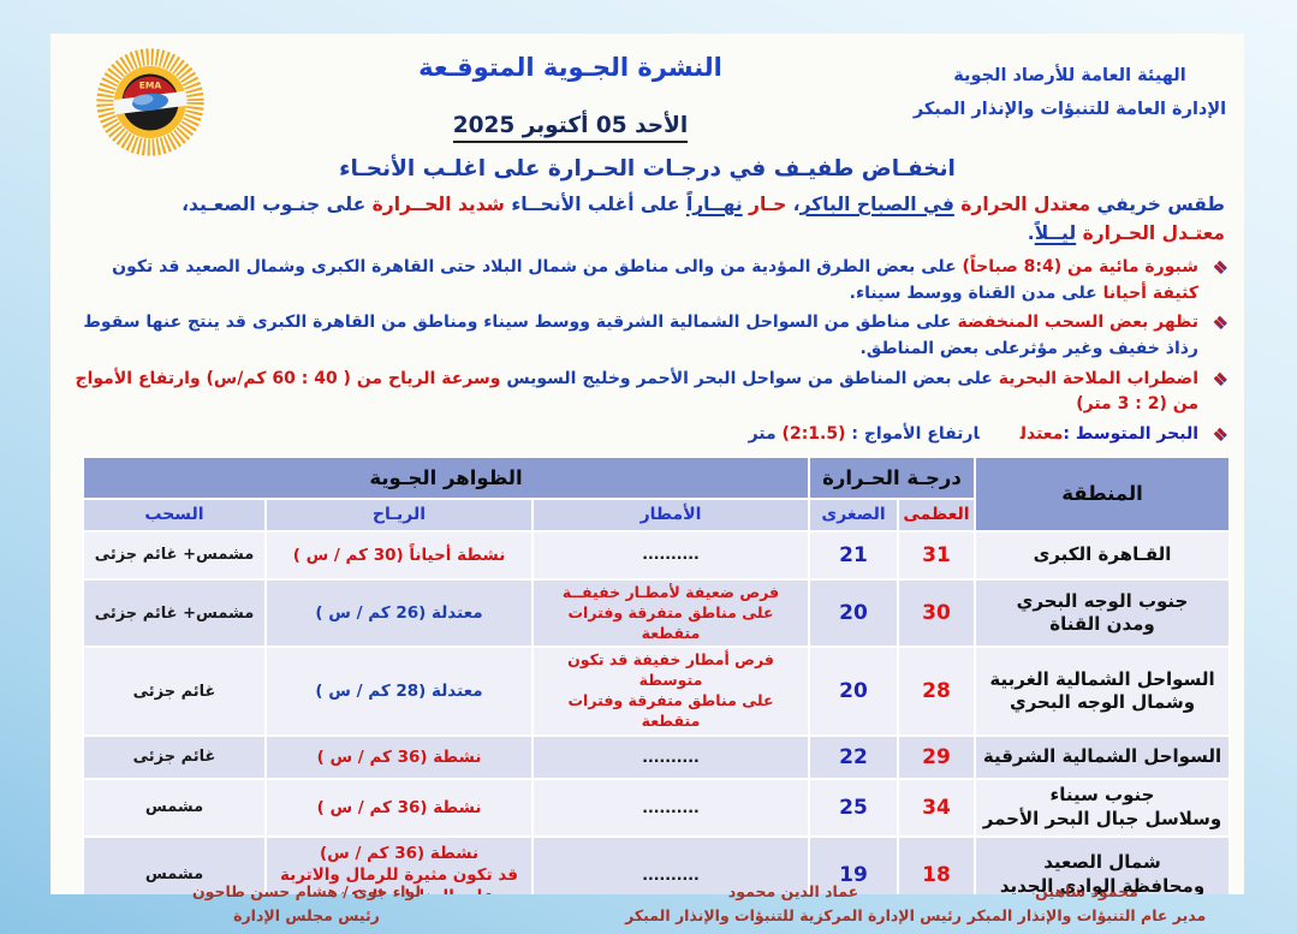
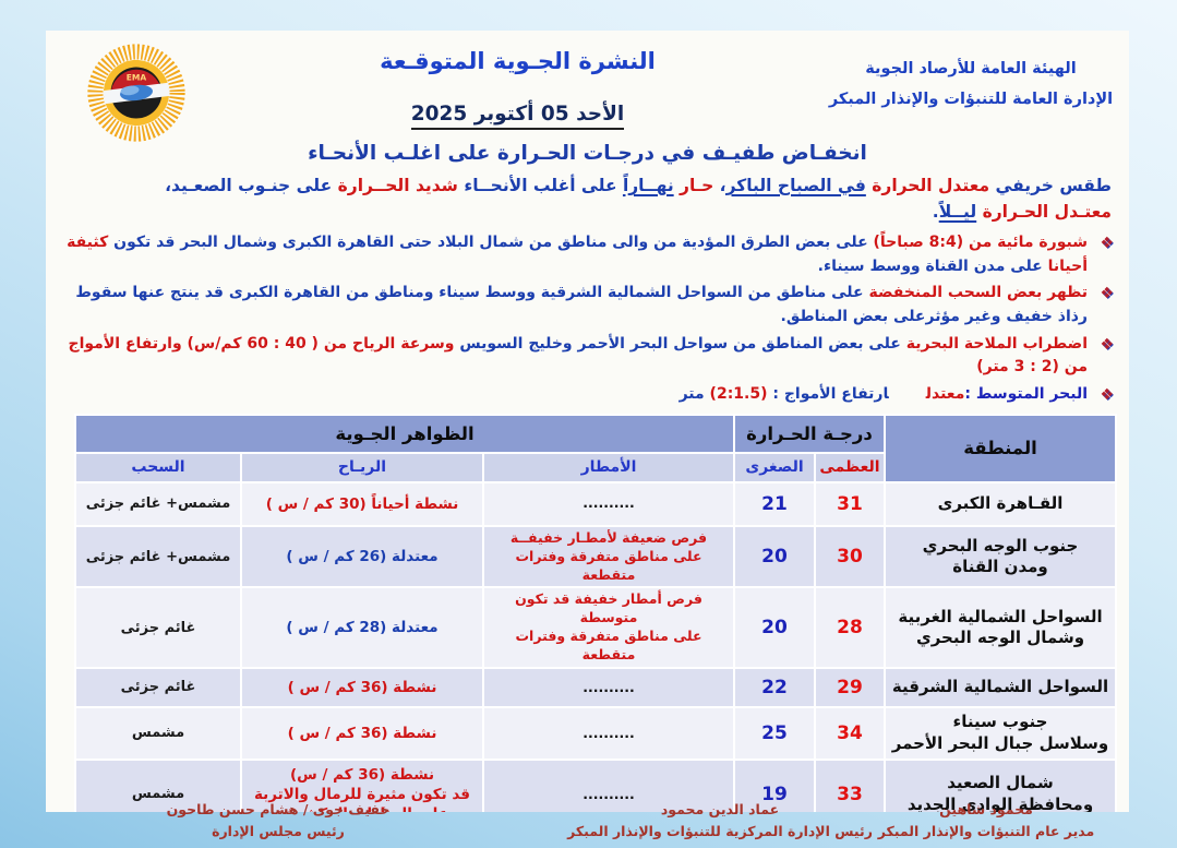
  الهيئة العامة للأرصاد الجوية
  الإدارة العامة للتنبؤات والإنذار المبكر
  النشرة الجـوية المتوقـعة
  الأحد 05 أكتوبر 2025
  EMA
  انخفـاض طفيـف في درجـات الحـرارة على اغلـب الأنحـاء
  طقس خريفي معتدل الحرارة في الصباح الباكر، حـار نهــاراً على أغلب الأنحــاء شديد الحــرارة على جنـوب الصعـيد،
  معتـدل الحـرارة ليــلاً.
  ❖
- شبورة مائية من (8:4 صباحاً) على بعض الطرق المؤدية من والى مناطق من شمال البلاد حتى القاهرة الكبرى وشمال الصعيد قد تكون كثيفة أحيانا على مدن القناة ووسط سيناء.
+ شبورة مائية من (8:4 صباحاً) على بعض الطرق المؤدية من والى مناطق من شمال البلاد حتى القاهرة الكبرى وشمال البحر قد تكون كثيفة أحيانا على مدن القناة ووسط سيناء.
  ❖
  تظهر بعض السحب المنخفضة على مناطق من السواحل الشمالية الشرقية ووسط سيناء ومناطق من القاهرة الكبرى قد ينتج عنها سقوط رذاذ خفيف وغير مؤثرعلى بعض المناطق.
  ❖
  اضطراب الملاحة البحرية على بعض المناطق من سواحل البحر الأحمر وخليج السويس وسرعة الرياح من ( 40 : 60 كم/س) وارتفاع الأمواج من (2 : 3 متر)
  ❖
  البحر المتوسط :معتدلارتفاع الأمواج : (2:1.5) متر
  المنطقة
  درجـة الحـرارة
  الظواهر الجـوية
  العظمى
  الصغرى
  الأمطار
  الريـاح
  السحب
  القـاهرة الكبرى
  31
  21
  ..........
  نشطة أحياناً (30 كم / س )
  مشمس+ غائم جزئى
  جنوب الوجه البحري
  ومدن القناة
  30
  20
  فرص ضعيفة لأمطـار خفيفــة
  على مناطق متفرقة وفترات متقطعة
  معتدلة (26 كم / س )
  مشمس+ غائم جزئى
  السواحل الشمالية الغربية
  وشمال الوجه البحري
  28
  20
  فرص أمطار خفيفة قد تكون متوسطة
  على مناطق متفرقة وفترات متقطعة
  معتدلة (28 كم / س )
  غائم جزئى
  السواحل الشمالية الشرقية
  29
  22
  ..........
  نشطة (36 كم / س )
  غائم جزئى
  جنوب سيناء
  وسلاسل جبال البحر الأحمر
  34
  25
  ..........
  نشطة (36 كم / س )
  مشمس
  شمال الصعيد
  ومحافظة الوادي الجديد
- 18
+ 33
  19
  ..........
  نشطة (36 كم / س)
  قد تكون مثيرة للرمال والاتربة
  مشمس
  محمود شاهين
  مدير عام التنبؤات والإنذار المبكر
  عماد الدين محمود
  رئيس الإدارة المركزية للتنبؤات والإنذار المبكر
- لواء جوى / هشام حسن طاحون
+ خفيف جوى / هشام حسن طاحون
  رئيس مجلس الإدارة
